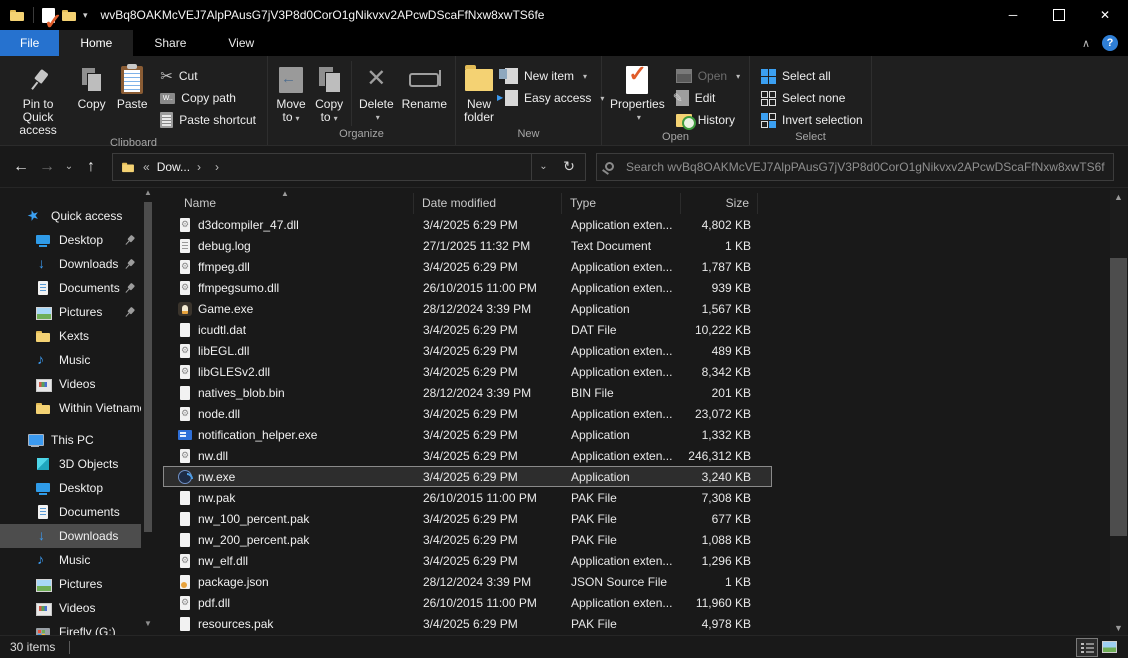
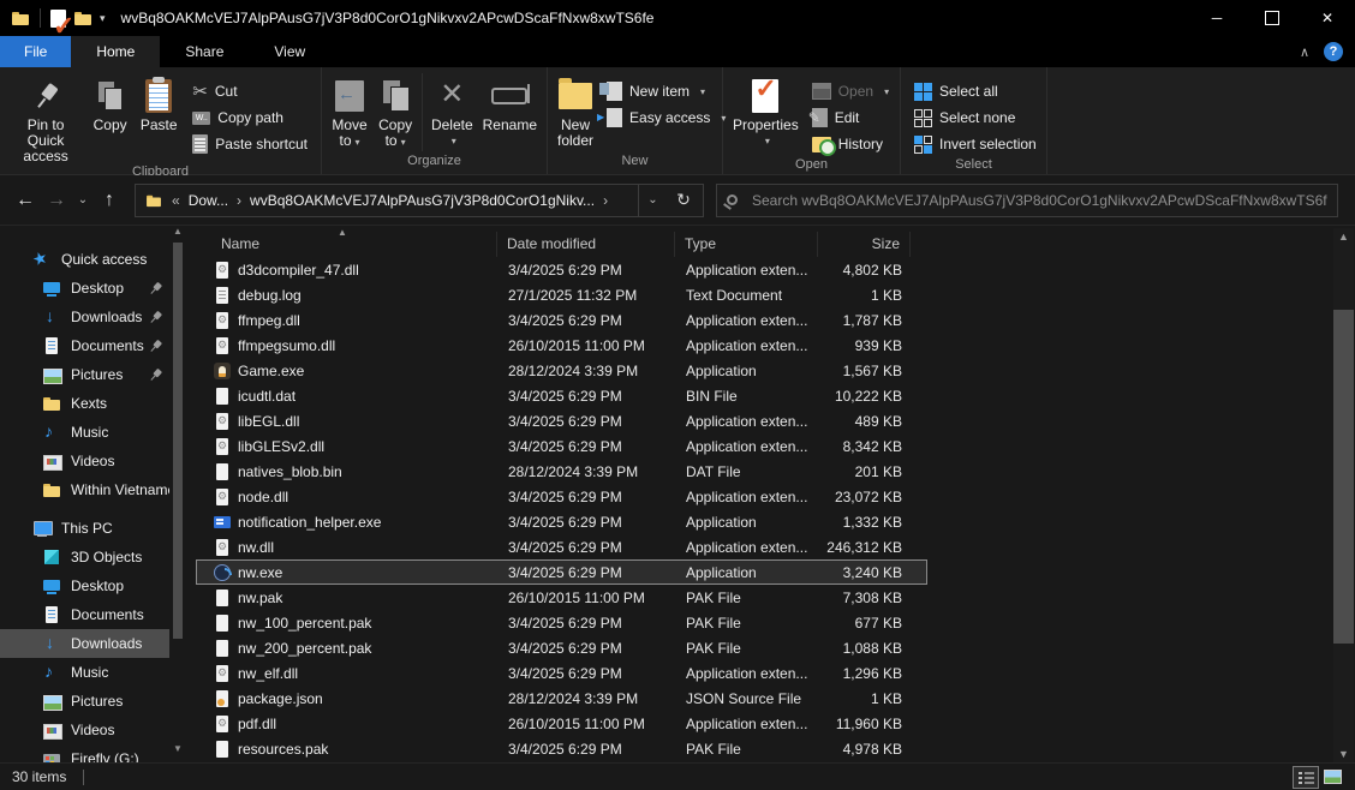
  ▾
  wvBq8OAKMcVEJ7AlpPAusG7jV3P8d0CorO1gNikvxv2APcwDScaFfNxw8xwTS6fe
  File
  Home
  Share
  View
  ?
  Pin to Quick access
  Copy
  Paste
  Cut
  Copy path
  Paste shortcut
  Clipboard
  Move
  to
  Copy
  to
  Delete
  Rename
  Organize
  New folder
  New item
  Easy access
  New
  Properties
  Open
  Edit
  History
  Open
  Select all
  Select none
  Invert selection
  Select
  ←
  →
  ⌄
  ↑
  «
  Dow...
  ›
+ wvBq8OAKMcVEJ7AlpPAusG7jV3P8d0CorO1gNikv...
  ›
  ⌄
  ↻
  Search wvBq8OAKMcVEJ7AlpPAusG7jV3P8d0CorO1gNikvxv2APcwDScaFfNxw8xwTS6f
  Quick access
  Desktop
  Downloads
  Documents
  Pictures
  Kexts
  Music
  Videos
  Within Vietnam
  This PC
  3D Objects
  Desktop
  Documents
  Downloads
  Music
  Pictures
  Videos
  Firefly (G:)
  ▲
  ▼
  ▲
  Name
  Date modified
  Type
  Size
  d3dcompiler_47.dll
  3/4/2025 6:29 PM
  Application exten...
  4,802 KB
  debug.log
  27/1/2025 11:32 PM
  Text Document
  1 KB
  ffmpeg.dll
  3/4/2025 6:29 PM
  Application exten...
  1,787 KB
  ffmpegsumo.dll
  26/10/2015 11:00 PM
  Application exten...
  939 KB
  Game.exe
  28/12/2024 3:39 PM
  Application
  1,567 KB
  icudtl.dat
  3/4/2025 6:29 PM
- DAT File
+ BIN File
  10,222 KB
  libEGL.dll
  3/4/2025 6:29 PM
  Application exten...
  489 KB
  libGLESv2.dll
  3/4/2025 6:29 PM
  Application exten...
  8,342 KB
  natives_blob.bin
  28/12/2024 3:39 PM
- BIN File
+ DAT File
  201 KB
  node.dll
  3/4/2025 6:29 PM
  Application exten...
  23,072 KB
  notification_helper.exe
  3/4/2025 6:29 PM
  Application
  1,332 KB
  nw.dll
  3/4/2025 6:29 PM
  Application exten...
  246,312 KB
  nw.exe
  3/4/2025 6:29 PM
  Application
  3,240 KB
  nw.pak
  26/10/2015 11:00 PM
  PAK File
  7,308 KB
  nw_100_percent.pak
  3/4/2025 6:29 PM
  PAK File
  677 KB
  nw_200_percent.pak
  3/4/2025 6:29 PM
  PAK File
  1,088 KB
  nw_elf.dll
  3/4/2025 6:29 PM
  Application exten...
  1,296 KB
  package.json
  28/12/2024 3:39 PM
  JSON Source File
  1 KB
  pdf.dll
  26/10/2015 11:00 PM
  Application exten...
  11,960 KB
  resources.pak
  3/4/2025 6:29 PM
  PAK File
  4,978 KB
  ▲
  ▼
  30 items
